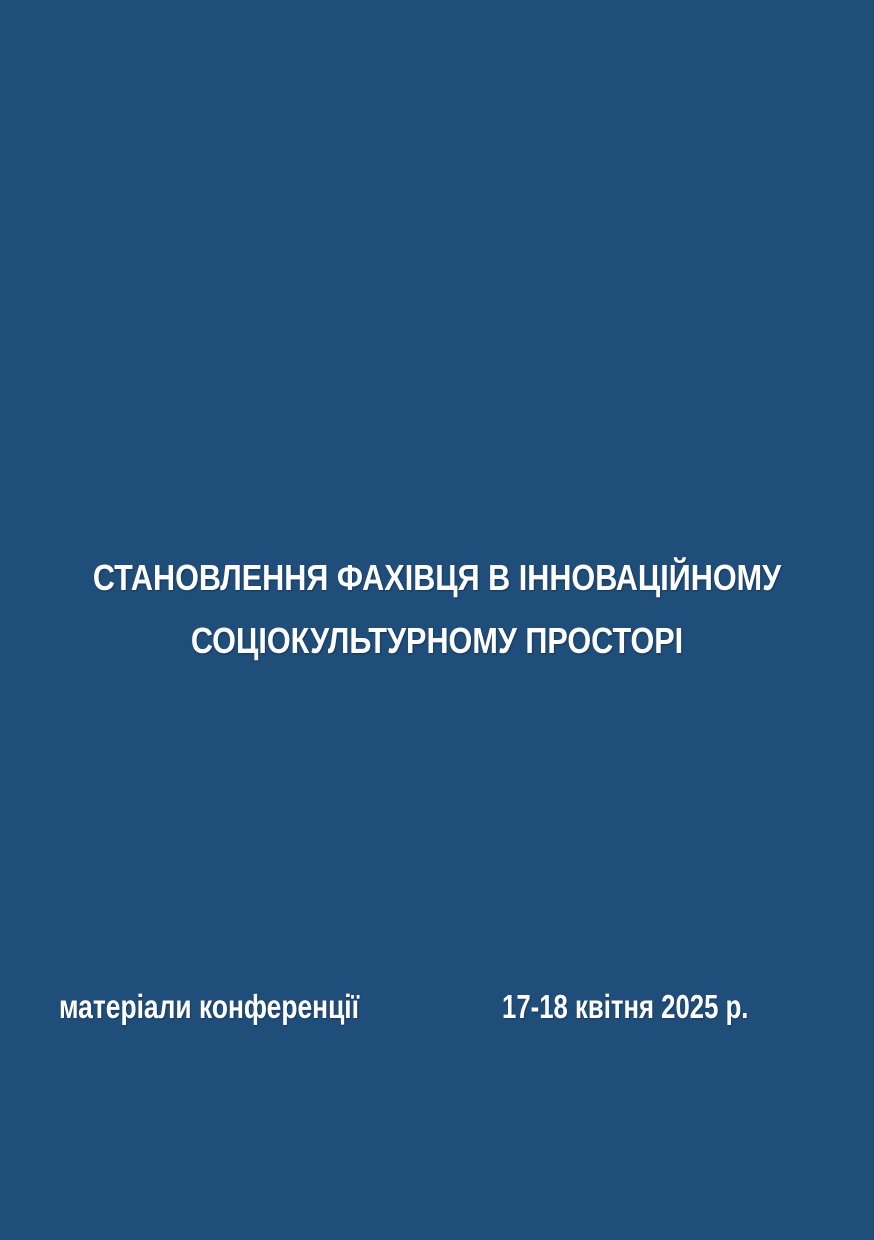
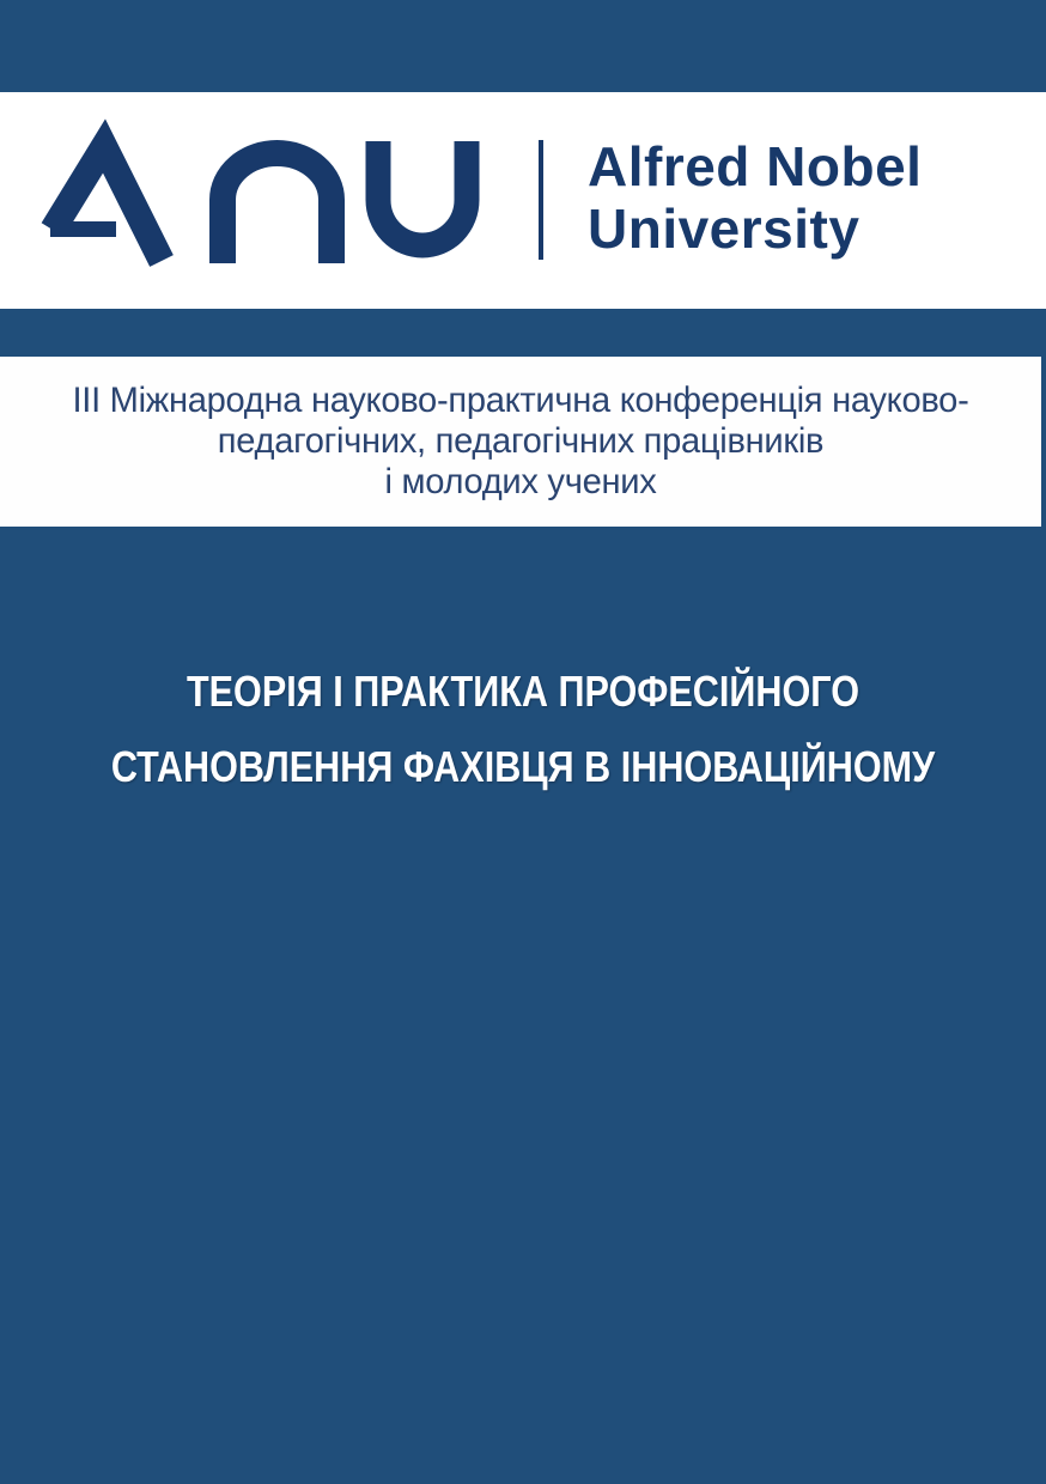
+ Alfred Nobel
+ University
+ ІІІ Міжнародна науково-практична конференція науково-
+ педагогічних, педагогічних працівників
+ і молодих учених
+ ТЕОРІЯ І ПРАКТИКА ПРОФЕСІЙНОГО
  СТАНОВЛЕННЯ ФАХІВЦЯ В ІННОВАЦІЙНОМУ
- СОЦІОКУЛЬТУРНОМУ ПРОСТОРІ
- матеріали конференції
- 17-18 квітня 2025 р.
